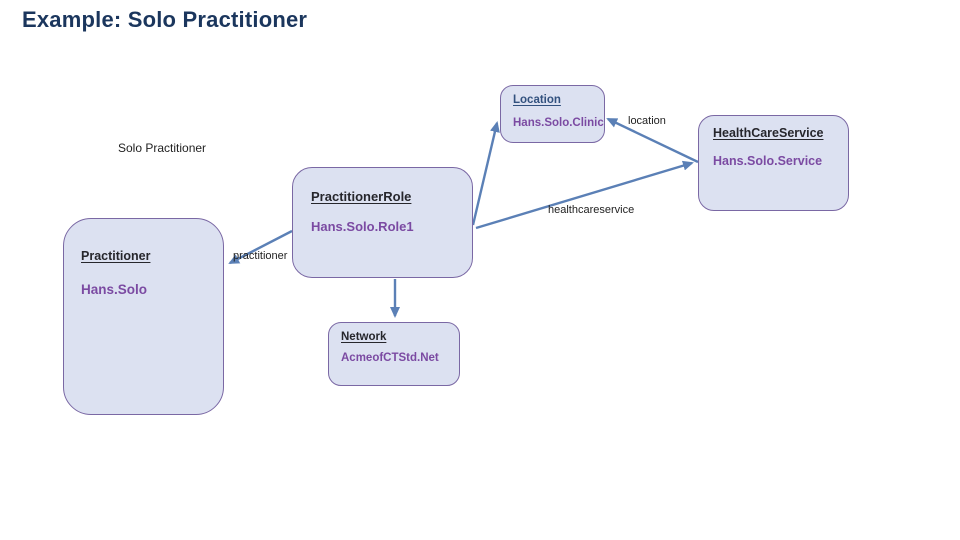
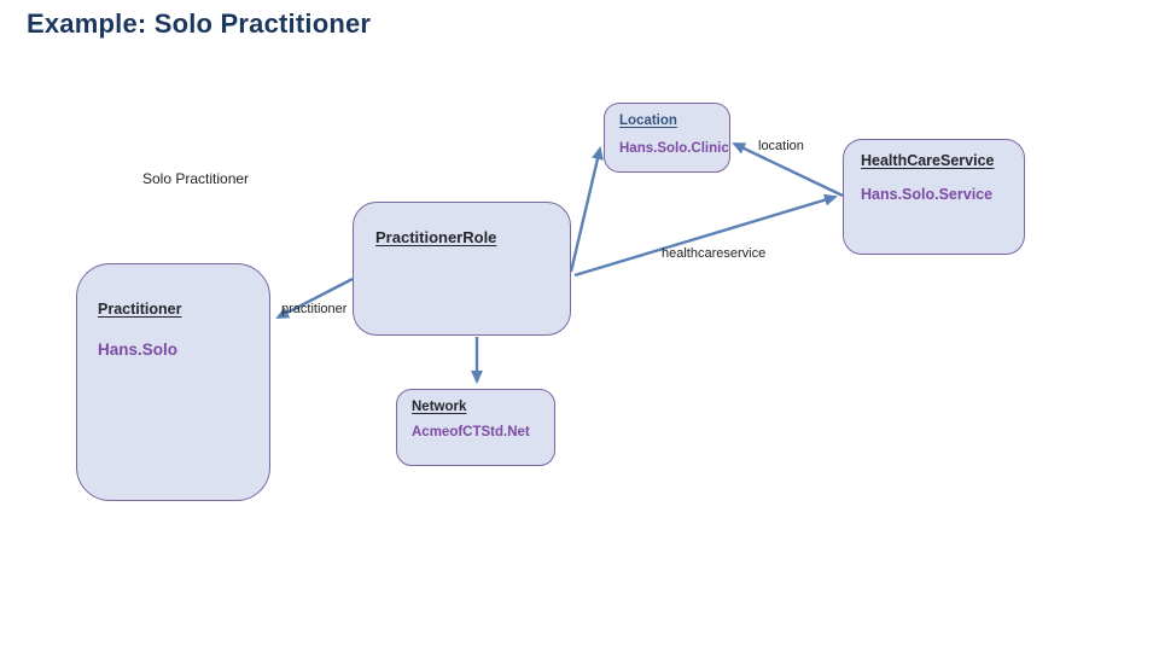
  Example: Solo Practitioner
  Solo Practitioner
  Location
  Hans.Solo.Clinic
  HealthCareService
  Hans.Solo.Service
  PractitionerRole
- Hans.Solo.Role1
  Practitioner
  Hans.Solo
  Network
  AcmeofCTStd.Net
  location
  healthcareservice
  practitioner
